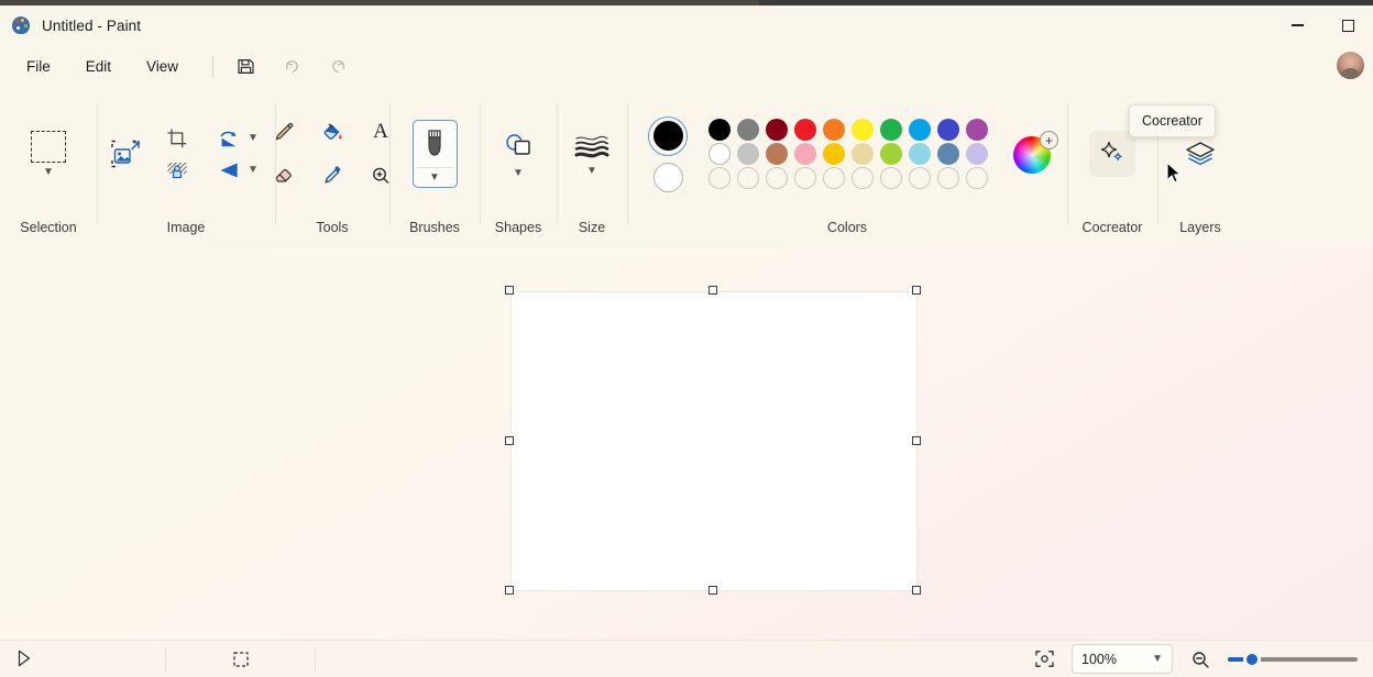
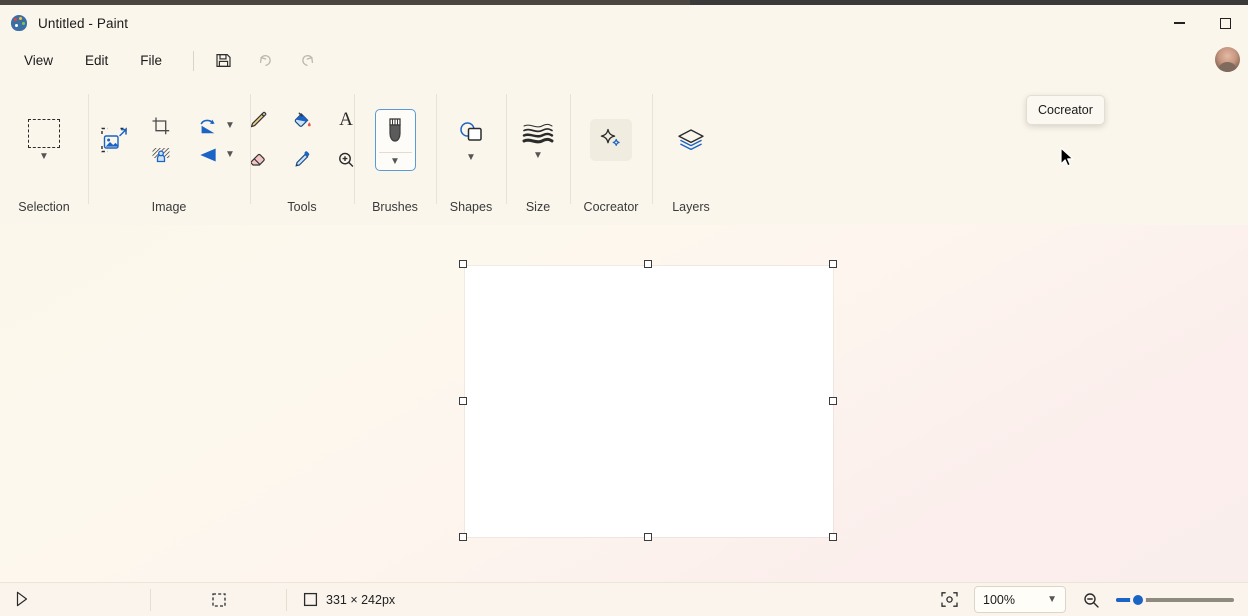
  Untitled - Paint
- File
+ View
  Edit
- View
+ File
  ▼
  Selection
  ▼
  ▼
  Image
  A
  Tools
  ▼
  Brushes
  ▼
  Shapes
  ▼
  Size
- +
- Colors
  Cocreator
  Layers
  Cocreator
+ 331 × 242px
  100%
  ▼
